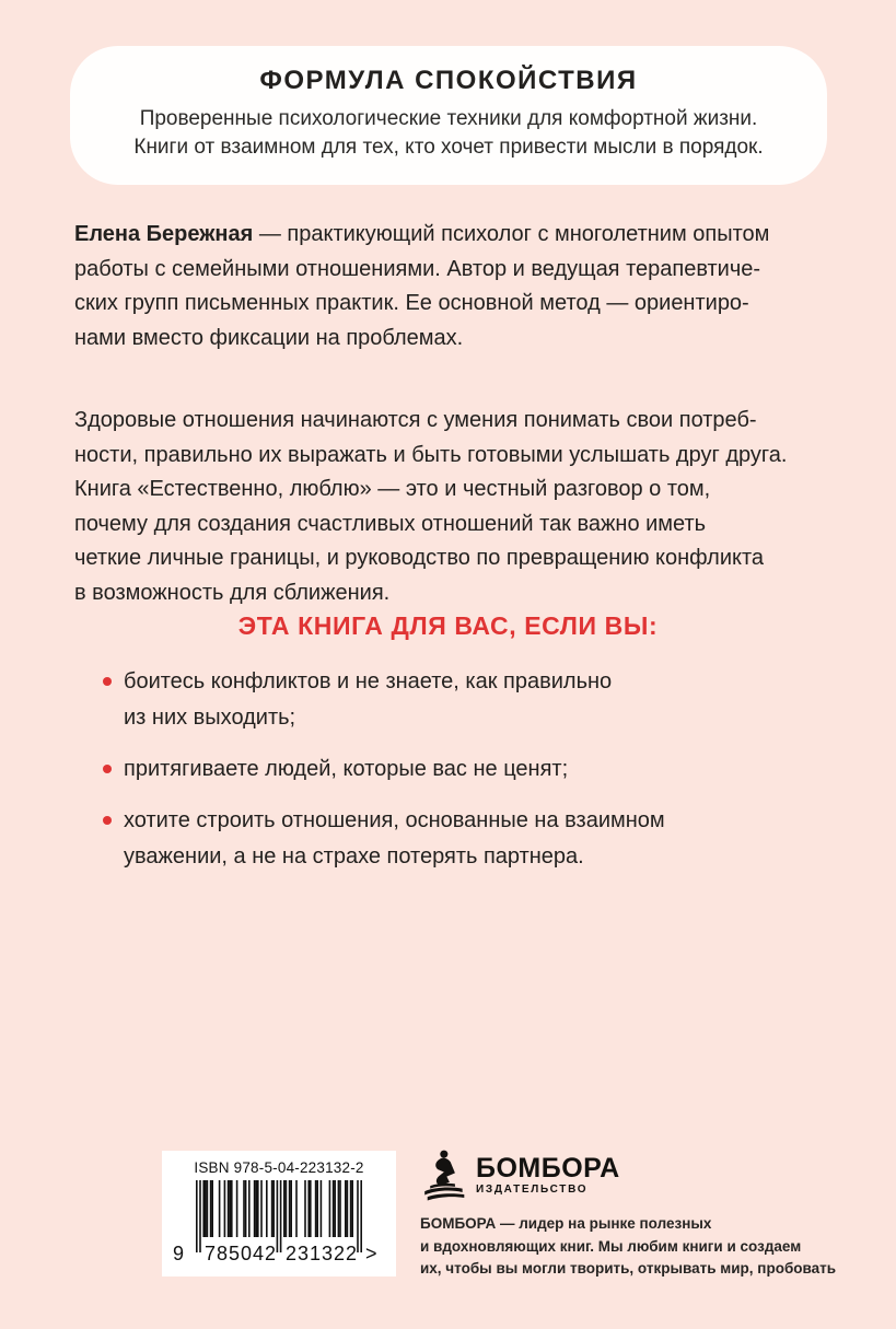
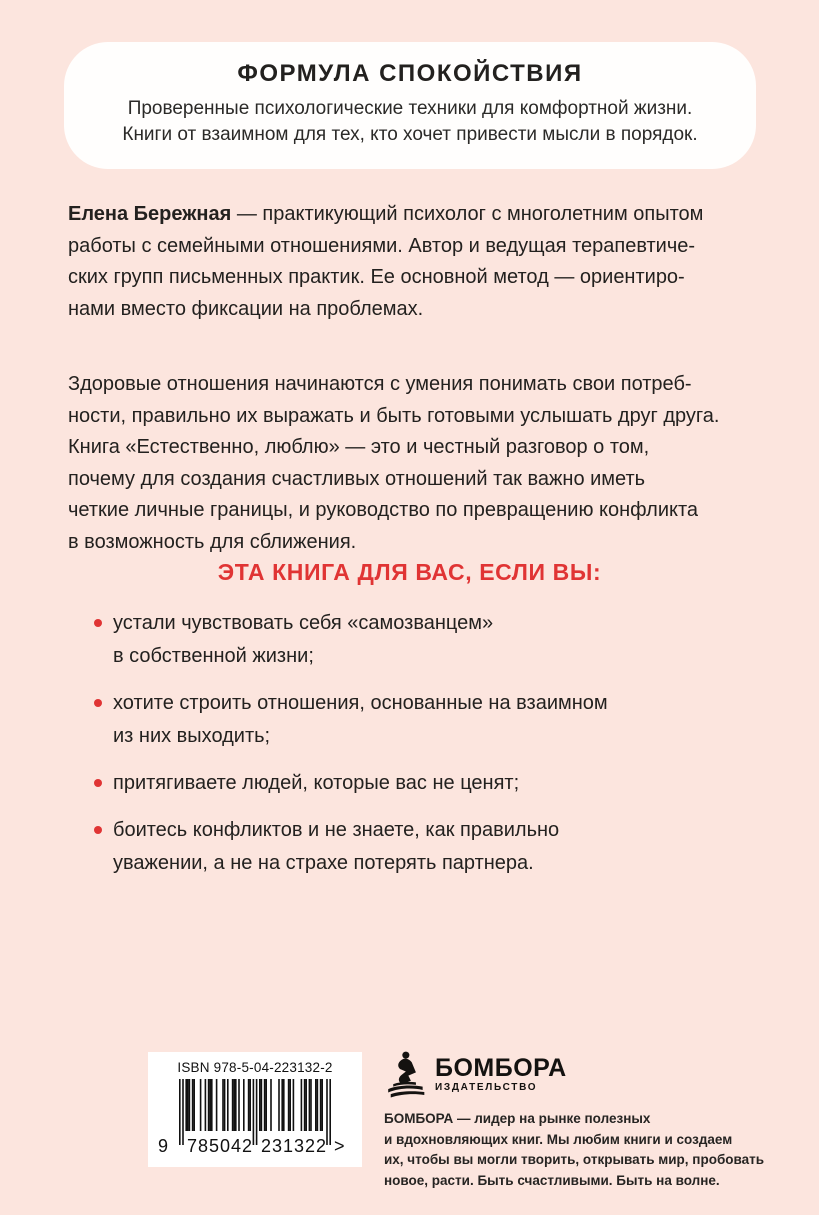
  ФОРМУЛА СПОКОЙСТВИЯ
  Проверенные психологические техники для комфортной жизни.
  Книги от взаимном для тех, кто хочет привести мысли в порядок.
  Елена Бережная — практикующий психолог с многолетним опытом
  работы с семейными отношениями. Автор и ведущая терапевтиче-
  ских групп письменных практик. Ее основной метод — ориентиро-
  нами вместо фиксации на проблемах.
  Здоровые отношения начинаются с умения понимать свои потреб-
  ности, правильно их выражать и быть готовыми услышать друг друга.
  Книга «Естественно, люблю» — это и честный разговор о том,
  почему для создания счастливых отношений так важно иметь
  четкие личные границы, и руководство по превращению конфликта
  в возможность для сближения.
  ЭТА КНИГА ДЛЯ ВАС, ЕСЛИ ВЫ:
+ устали чувствовать себя «самозванцем»
+ в собственной жизни;
- боитесь конфликтов и не знаете, как правильно
+ хотите строить отношения, основанные на взаимном
  из них выходить;
  притягиваете людей, которые вас не ценят;
- хотите строить отношения, основанные на взаимном
+ боитесь конфликтов и не знаете, как правильно
  уважении, а не на страхе потерять партнера.
  ISBN 978-5-04-223132-2
  9
  785042
  231322
  >
  БОМБОРА
  ИЗДАТЕЛЬСТВО
  БОМБОРА — лидер на рынке полезных
  и вдохновляющих книг. Мы любим книги и создаем
  их, чтобы вы могли творить, открывать мир, пробовать
+ новое, расти. Быть счастливыми. Быть на волне.
